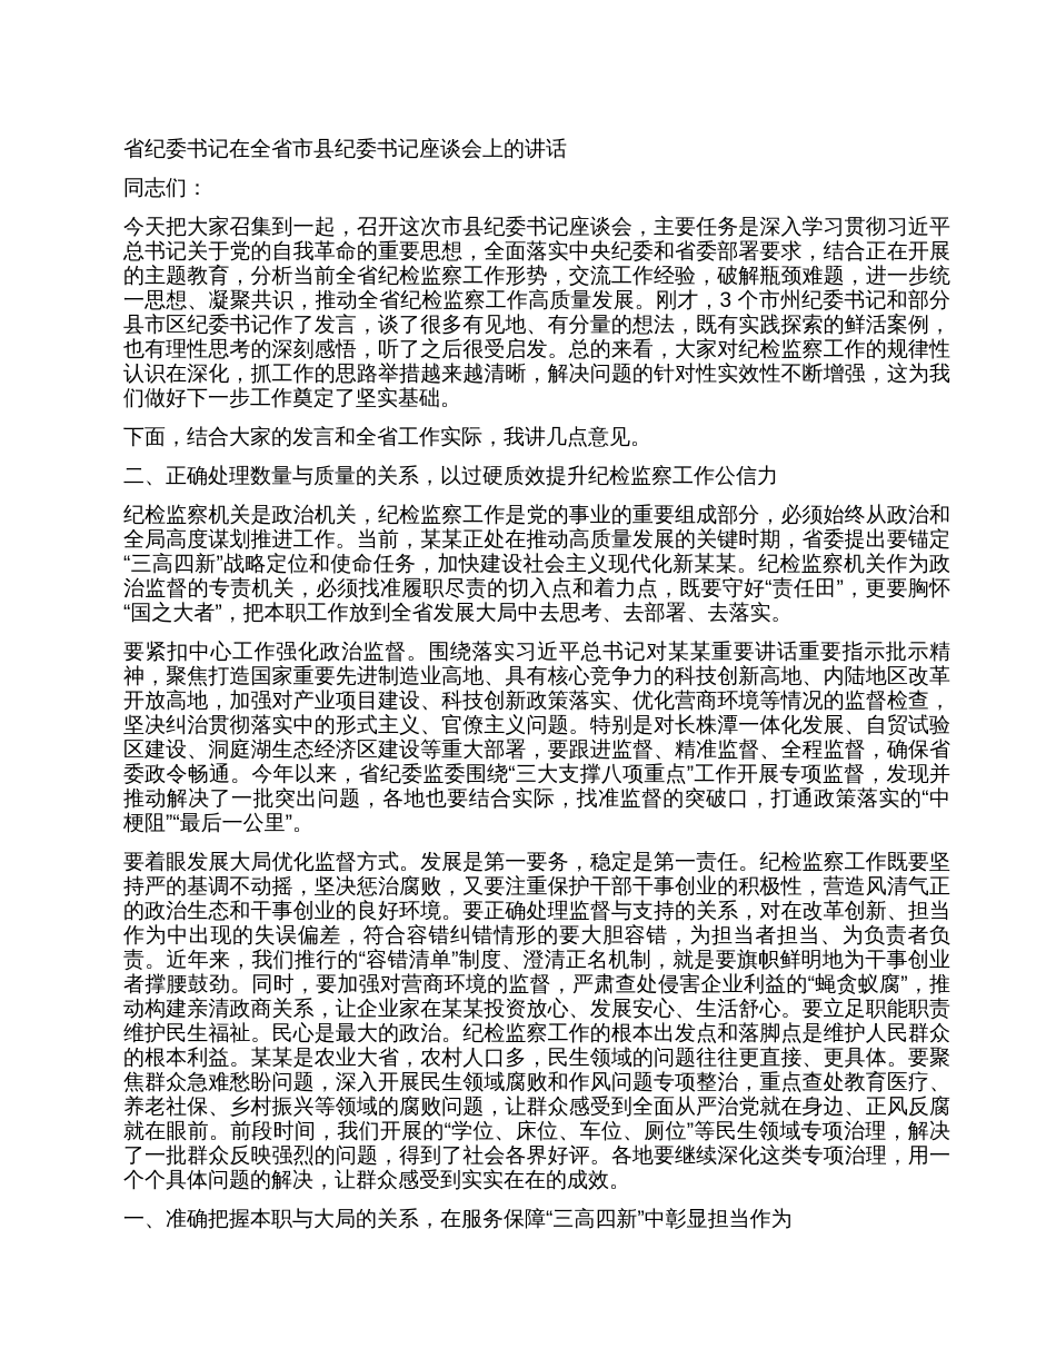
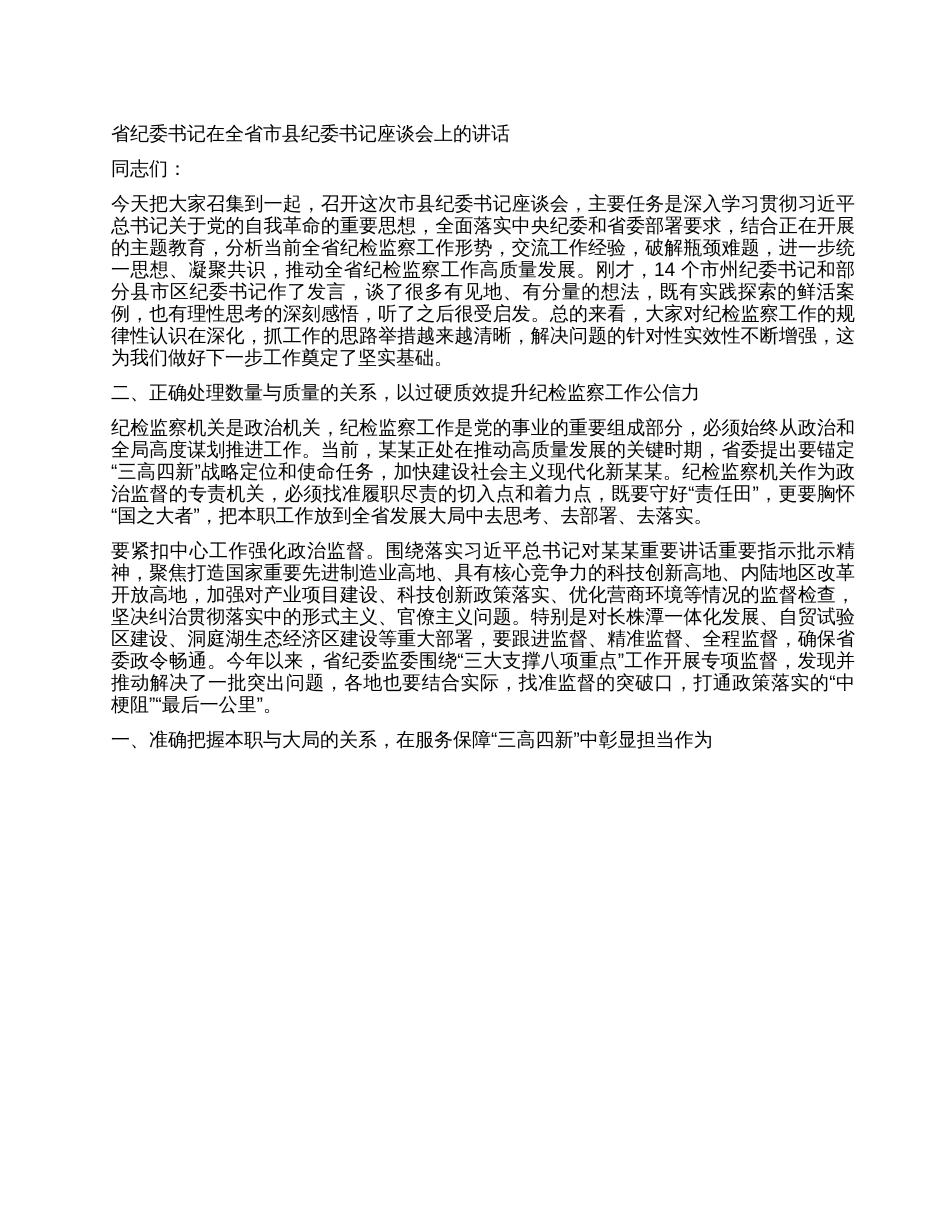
  省纪委书记在全省市县纪委书记座谈会上的讲话
  同志们：
- 今天把大家召集到一起，召开这次市县纪委书记座谈会，主要任务是深入学习贯彻习近平总书记关于党的自我革命的重要思想，全面落实中央纪委和省委部署要求，结合正在开展的主题教育，分析当前全省纪检监察工作形势，交流工作经验，破解瓶颈难题，进一步统一思想、凝聚共识，推动全省纪检监察工作高质量发展。刚才，3 个市州纪委书记和部分县市区纪委书记作了发言，谈了很多有见地、有分量的想法，既有实践探索的鲜活案例，也有理性思考的深刻感悟，听了之后很受启发。总的来看，大家对纪检监察工作的规律性认识在深化，抓工作的思路举措越来越清晰，解决问题的针对性实效性不断增强，这为我们做好下一步工作奠定了坚实基础。
+ 今天把大家召集到一起，召开这次市县纪委书记座谈会，主要任务是深入学习贯彻习近平总书记关于党的自我革命的重要思想，全面落实中央纪委和省委部署要求，结合正在开展的主题教育，分析当前全省纪检监察工作形势，交流工作经验，破解瓶颈难题，进一步统一思想、凝聚共识，推动全省纪检监察工作高质量发展。刚才，14 个市州纪委书记和部分县市区纪委书记作了发言，谈了很多有见地、有分量的想法，既有实践探索的鲜活案例，也有理性思考的深刻感悟，听了之后很受启发。总的来看，大家对纪检监察工作的规律性认识在深化，抓工作的思路举措越来越清晰，解决问题的针对性实效性不断增强，这为我们做好下一步工作奠定了坚实基础。
- 下面，结合大家的发言和全省工作实际，我讲几点意见。
  二、正确处理数量与质量的关系，以过硬质效提升纪检监察工作公信力
  纪检监察机关是政治机关，纪检监察工作是党的事业的重要组成部分，必须始终从政治和全局高度谋划推进工作。当前，某某正处在推动高质量发展的关键时期，省委提出要锚定“三高四新”战略定位和使命任务，加快建设社会主义现代化新某某。纪检监察机关作为政治监督的专责机关，必须找准履职尽责的切入点和着力点，既要守好“责任田”，更要胸怀“国之大者”，把本职工作放到全省发展大局中去思考、去部署、去落实。
  要紧扣中心工作强化政治监督。围绕落实习近平总书记对某某重要讲话重要指示批示精神，聚焦打造国家重要先进制造业高地、具有核心竞争力的科技创新高地、内陆地区改革开放高地，加强对产业项目建设、科技创新政策落实、优化营商环境等情况的监督检查，坚决纠治贯彻落实中的形式主义、官僚主义问题。特别是对长株潭一体化发展、自贸试验区建设、洞庭湖生态经济区建设等重大部署，要跟进监督、精准监督、全程监督，确保省委政令畅通。今年以来，省纪委监委围绕“三大支撑八项重点”工作开展专项监督，发现并推动解决了一批突出问题，各地也要结合实际，找准监督的突破口，打通政策落实的“中梗阻”“最后一公里”。
- 要着眼发展大局优化监督方式。发展是第一要务，稳定是第一责任。纪检监察工作既要坚持严的基调不动摇，坚决惩治腐败，又要注重保护干部干事创业的积极性，营造风清气正的政治生态和干事创业的良好环境。要正确处理监督与支持的关系，对在改革创新、担当作为中出现的失误偏差，符合容错纠错情形的要大胆容错，为担当者担当、为负责者负责。近年来，我们推行的“容错清单”制度、澄清正名机制，就是要旗帜鲜明地为干事创业者撑腰鼓劲。同时，要加强对营商环境的监督，严肃查处侵害企业利益的“蝇贪蚁腐”，推动构建亲清政商关系，让企业家在某某投资放心、发展安心、生活舒心。要立足职能职责维护民生福祉。民心是最大的政治。纪检监察工作的根本出发点和落脚点是维护人民群众的根本利益。某某是农业大省，农村人口多，民生领域的问题往往更直接、更具体。要聚焦群众急难愁盼问题，深入开展民生领域腐败和作风问题专项整治，重点查处教育医疗、养老社保、乡村振兴等领域的腐败问题，让群众感受到全面从严治党就在身边、正风反腐就在眼前。前段时间，我们开展的“学位、床位、车位、厕位”等民生领域专项治理，解决了一批群众反映强烈的问题，得到了社会各界好评。各地要继续深化这类专项治理，用一个个具体问题的解决，让群众感受到实实在在的成效。
  一、准确把握本职与大局的关系，在服务保障“三高四新”中彰显担当作为
